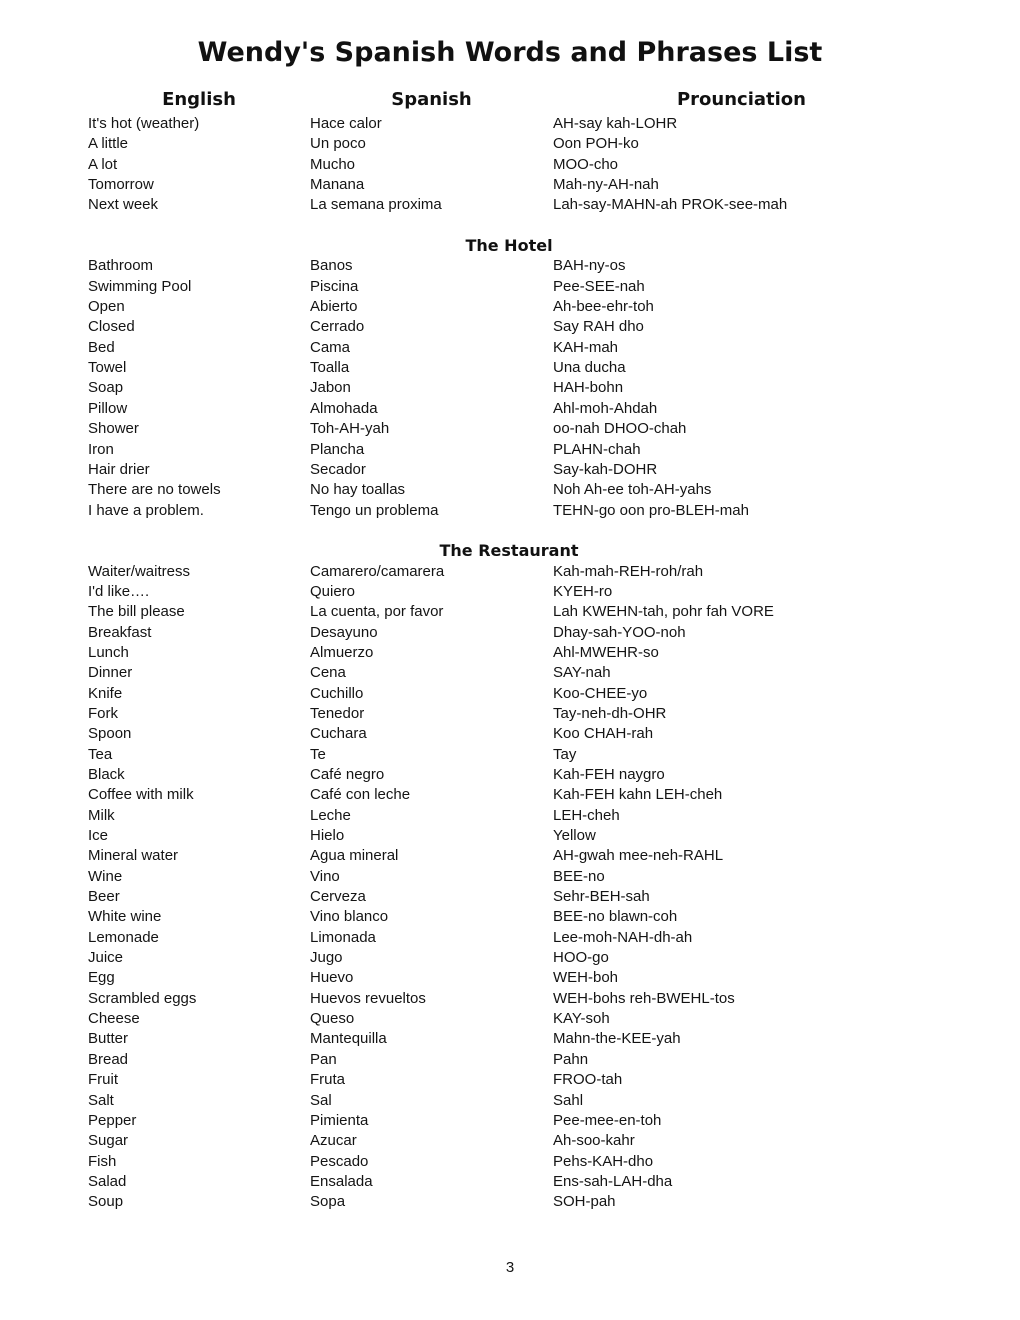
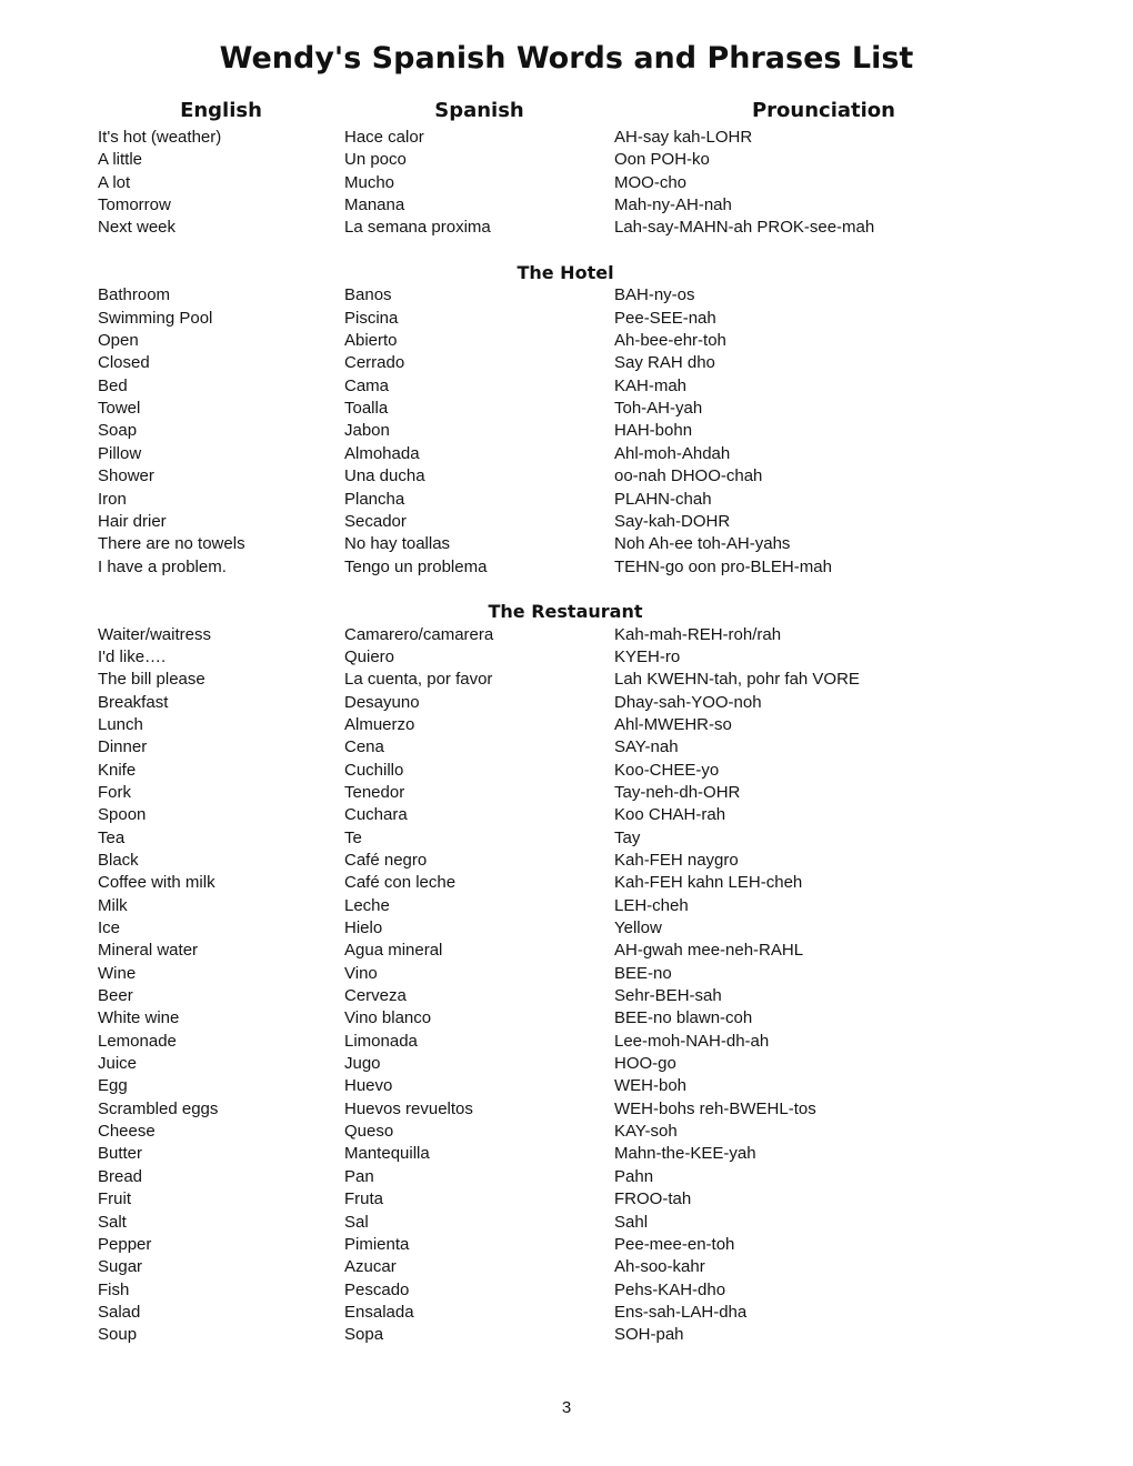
  Wendy's Spanish Words and Phrases List
  English
  Spanish
  Prounciation
  It's hot (weather)
  Hace calor
  AH-say kah-LOHR
  A little
  Un poco
  Oon POH-ko
  A lot
  Mucho
  MOO-cho
  Tomorrow
  Manana
  Mah-ny-AH-nah
  Next week
  La semana proxima
  Lah-say-MAHN-ah PROK-see-mah
  The Hotel
  Bathroom
  Banos
  BAH-ny-os
  Swimming Pool
  Piscina
  Pee-SEE-nah
  Open
  Abierto
  Ah-bee-ehr-toh
  Closed
  Cerrado
  Say RAH dho
  Bed
  Cama
  KAH-mah
  Towel
  Toalla
- Una ducha
+ Toh-AH-yah
  Soap
  Jabon
  HAH-bohn
  Pillow
  Almohada
  Ahl-moh-Ahdah
  Shower
- Toh-AH-yah
+ Una ducha
  oo-nah DHOO-chah
  Iron
  Plancha
  PLAHN-chah
  Hair drier
  Secador
  Say-kah-DOHR
  There are no towels
  No hay toallas
  Noh Ah-ee toh-AH-yahs
  I have a problem.
  Tengo un problema
  TEHN-go oon pro-BLEH-mah
  The Restaurant
  Waiter/waitress
  Camarero/camarera
  Kah-mah-REH-roh/rah
  I'd like….
  Quiero
  KYEH-ro
  The bill please
  La cuenta, por favor
  Lah KWEHN-tah, pohr fah VORE
  Breakfast
  Desayuno
  Dhay-sah-YOO-noh
  Lunch
  Almuerzo
  Ahl-MWEHR-so
  Dinner
  Cena
  SAY-nah
  Knife
  Cuchillo
  Koo-CHEE-yo
  Fork
  Tenedor
  Tay-neh-dh-OHR
  Spoon
  Cuchara
  Koo CHAH-rah
  Tea
  Te
  Tay
  Black
  Café negro
  Kah-FEH naygro
  Coffee with milk
  Café con leche
  Kah-FEH kahn LEH-cheh
  Milk
  Leche
  LEH-cheh
  Ice
  Hielo
  Yellow
  Mineral water
  Agua mineral
  AH-gwah mee-neh-RAHL
  Wine
  Vino
  BEE-no
  Beer
  Cerveza
  Sehr-BEH-sah
  White wine
  Vino blanco
  BEE-no blawn-coh
  Lemonade
  Limonada
  Lee-moh-NAH-dh-ah
  Juice
  Jugo
  HOO-go
  Egg
  Huevo
  WEH-boh
  Scrambled eggs
  Huevos revueltos
  WEH-bohs reh-BWEHL-tos
  Cheese
  Queso
  KAY-soh
  Butter
  Mantequilla
  Mahn-the-KEE-yah
  Bread
  Pan
  Pahn
  Fruit
  Fruta
  FROO-tah
  Salt
  Sal
  Sahl
  Pepper
  Pimienta
  Pee-mee-en-toh
  Sugar
  Azucar
  Ah-soo-kahr
  Fish
  Pescado
  Pehs-KAH-dho
  Salad
  Ensalada
  Ens-sah-LAH-dha
  Soup
  Sopa
  SOH-pah
  3
